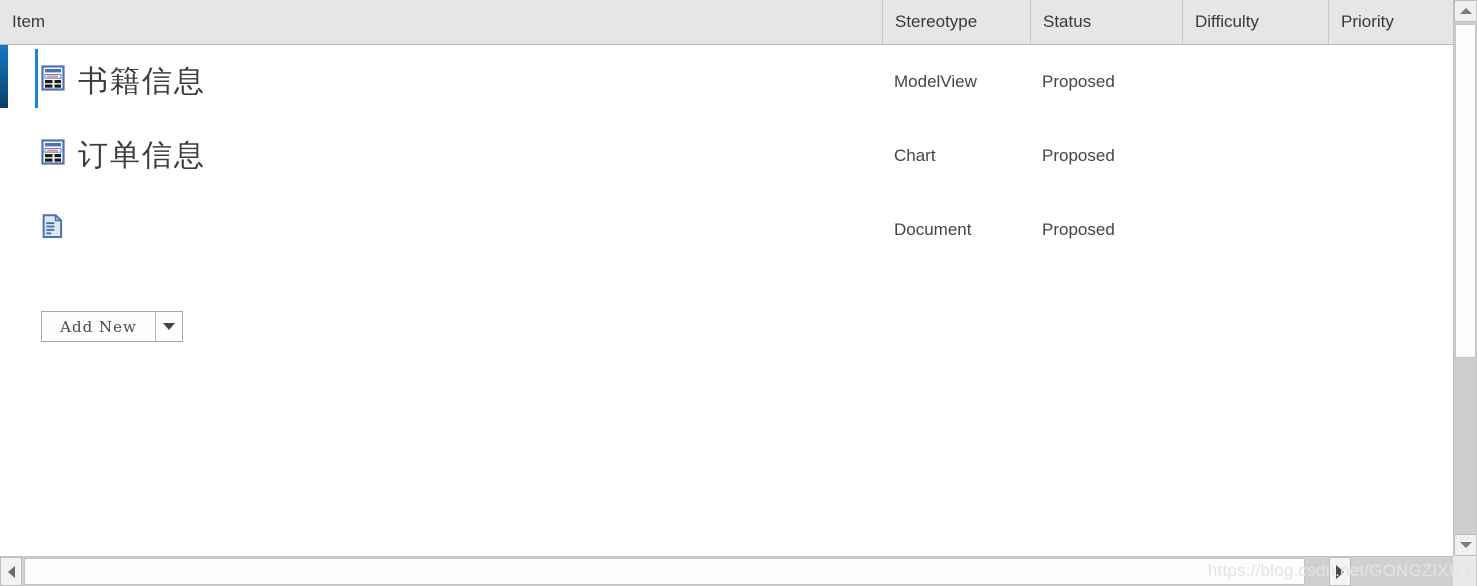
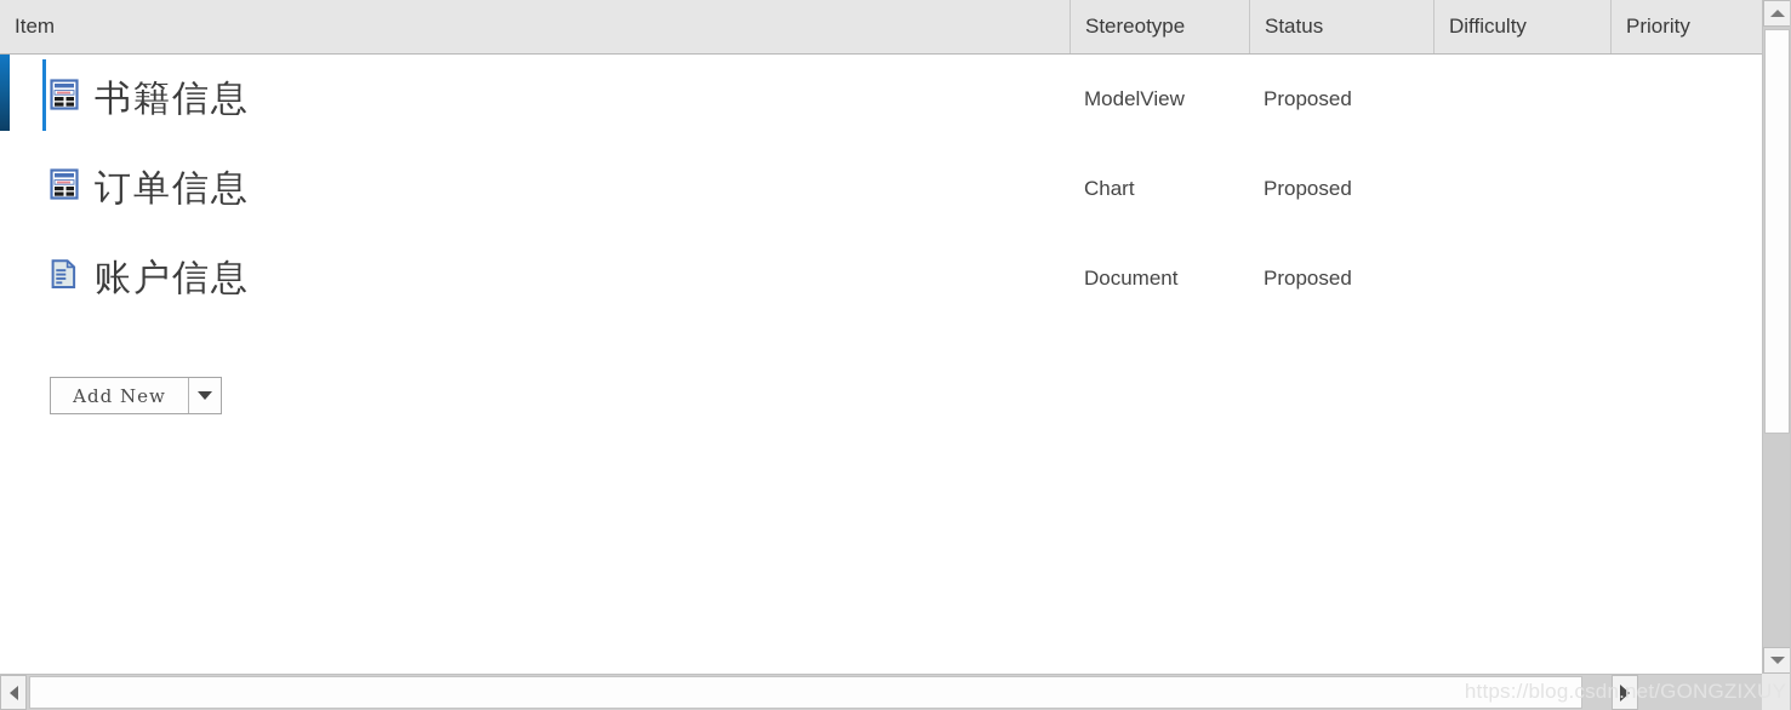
  Item
  Stereotype
  Status
  Difficulty
  Priority
  书籍信息
  ModelView
  Proposed
  订单信息
  Chart
  Proposed
+ 账户信息
  Document
  Proposed
  Add New
  https://blog.csdn.net/GONGZIXUY
